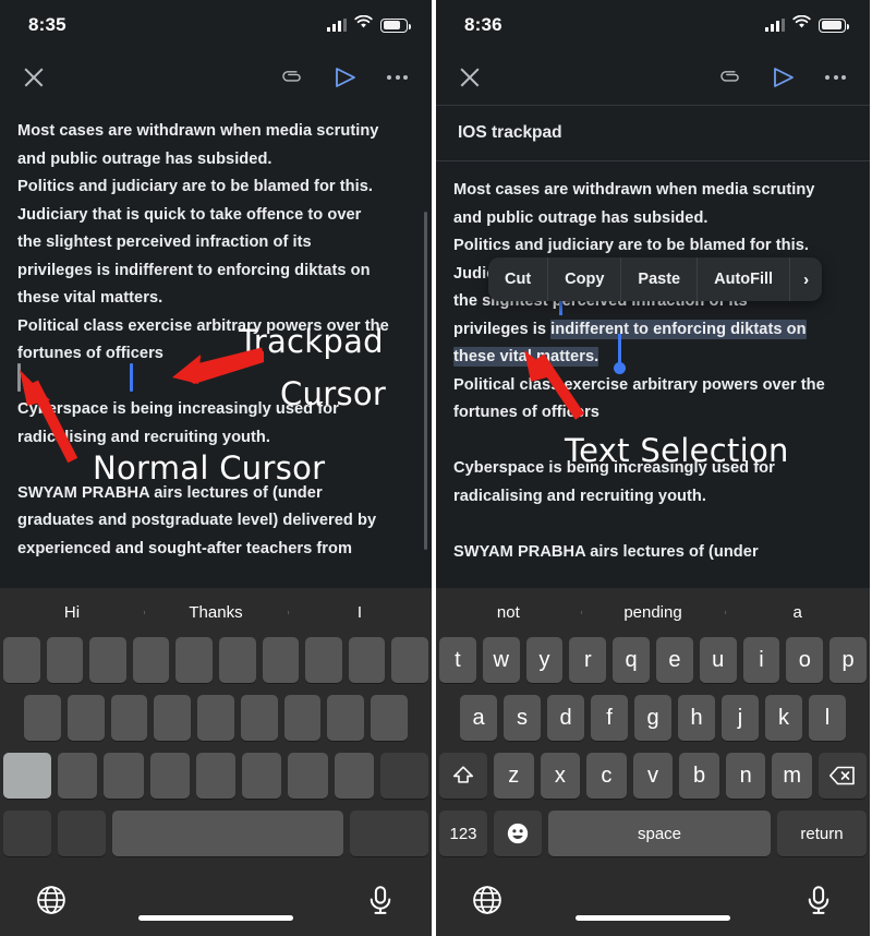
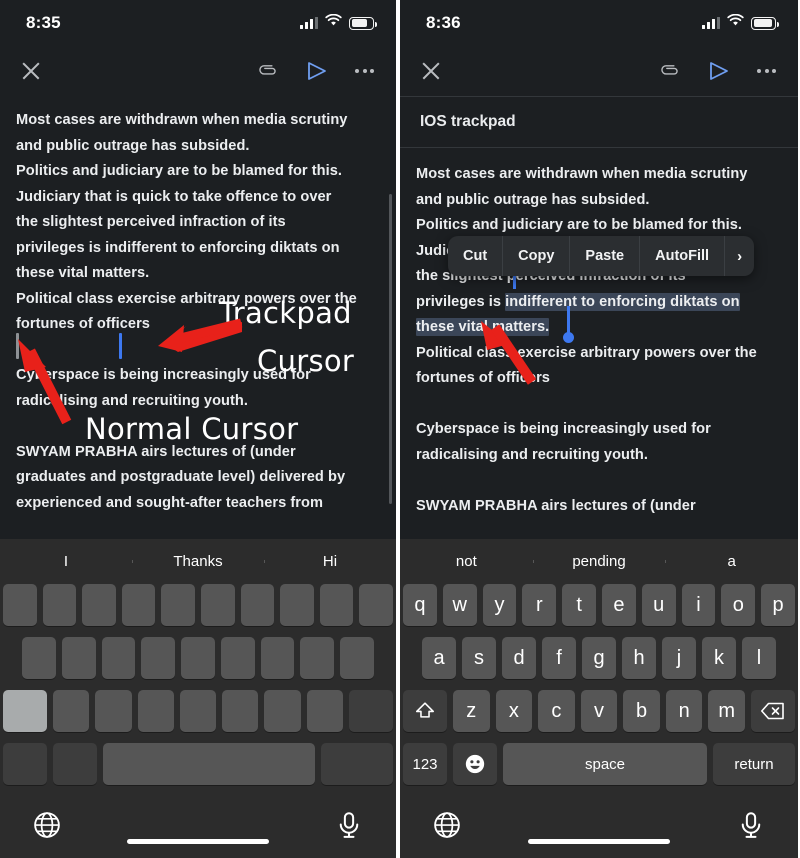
  8:35
  Most cases are withdrawn when media scrutiny
  and public outrage has subsided.
  Politics and judiciary are to be blamed for this.
  Judiciary that is quick to take offence to over
  the slightest perceived infraction of its
  privileges is indifferent to enforcing diktats on
  these vital matters.
  Political class exercise arbitrary powers over the
  fortunes of officers
  Cyrspace is being increasingly used for
  radicising and recruiting youth.
  SWYAM PRABHA airs lectures of (under
  graduates and postgraduate level) delivered by
  experienced and sought-after teachers from
  Trackpad
  Cursor
  Normal Cursor
- Hi
+ I
  Thanks
- I
+ Hi
  8:36
  IOS trackpad
  Most cases are withdrawn when media scrutiny
  and public outrage has subsided.
  Politics and judiciary are to be blamed for this.
  the slightest perceived infraction of its
  privileges is indifferent to enforcing diktats on
  these vitaatters.
  Political clas exercise arbitrary powers over the
  fortunes of offirs
  Cyberspace is being increasingly used for
  radicalising and recruiting youth.
  SWYAM PRABHA airs lectures of (under
  Cut
  Copy
  Paste
  AutoFill
  ›
- Text Selection
  not
  pending
  a
- t
+ q
  w
  y
  r
- q
+ t
  e
  u
  i
  o
  p
  a
  s
  d
  f
  g
  h
  j
  k
  l
  z
  x
  c
  v
  b
  n
  m
  123
  space
  return
